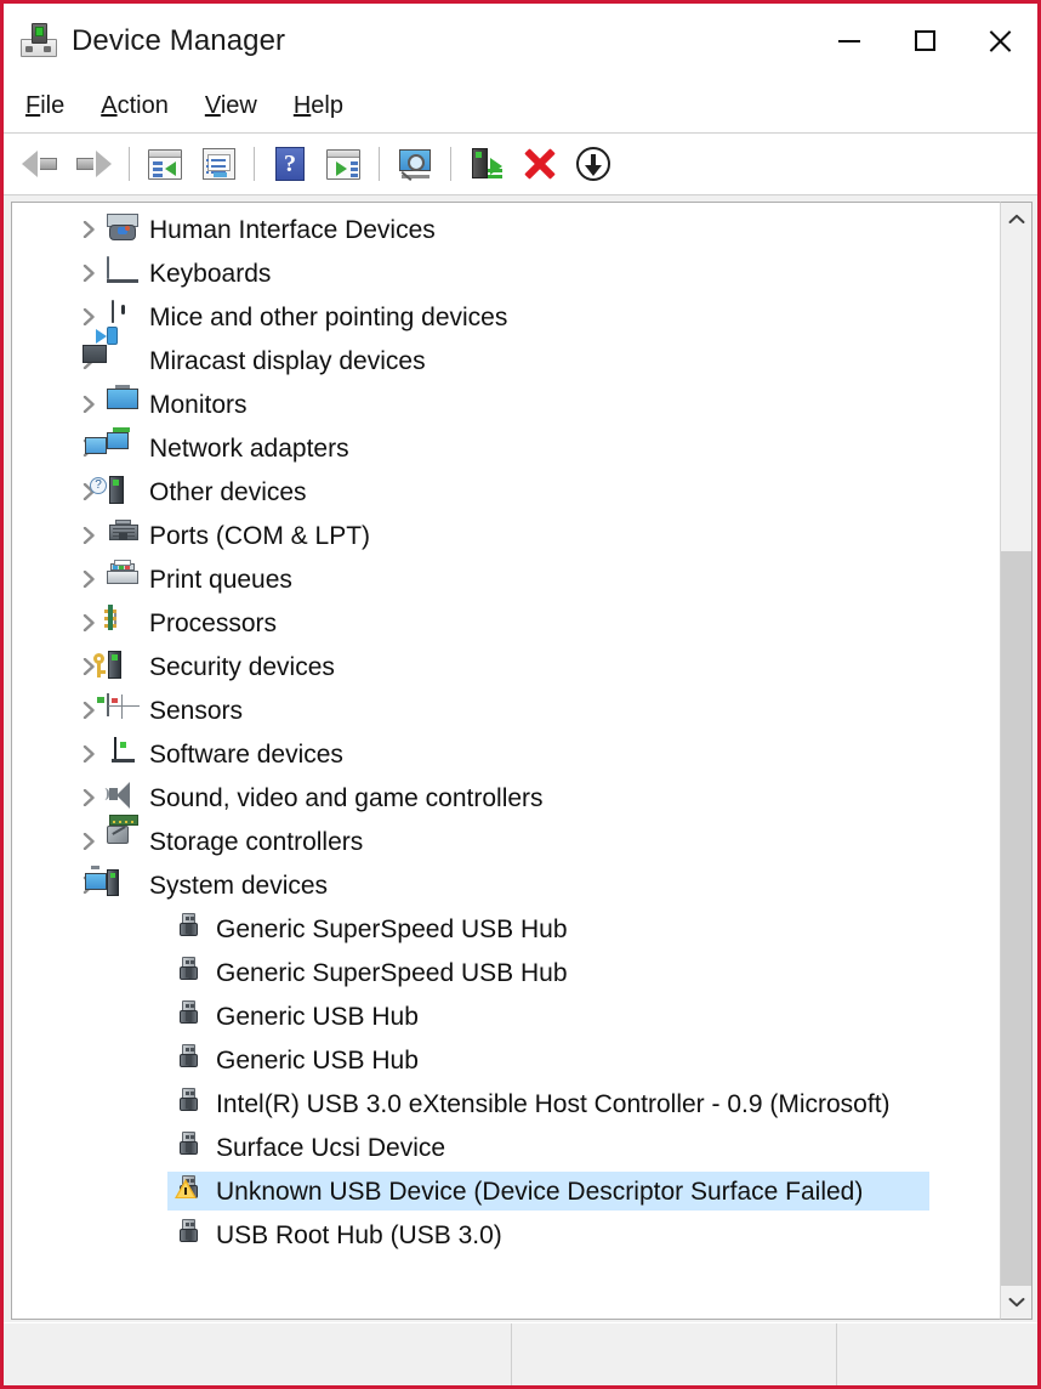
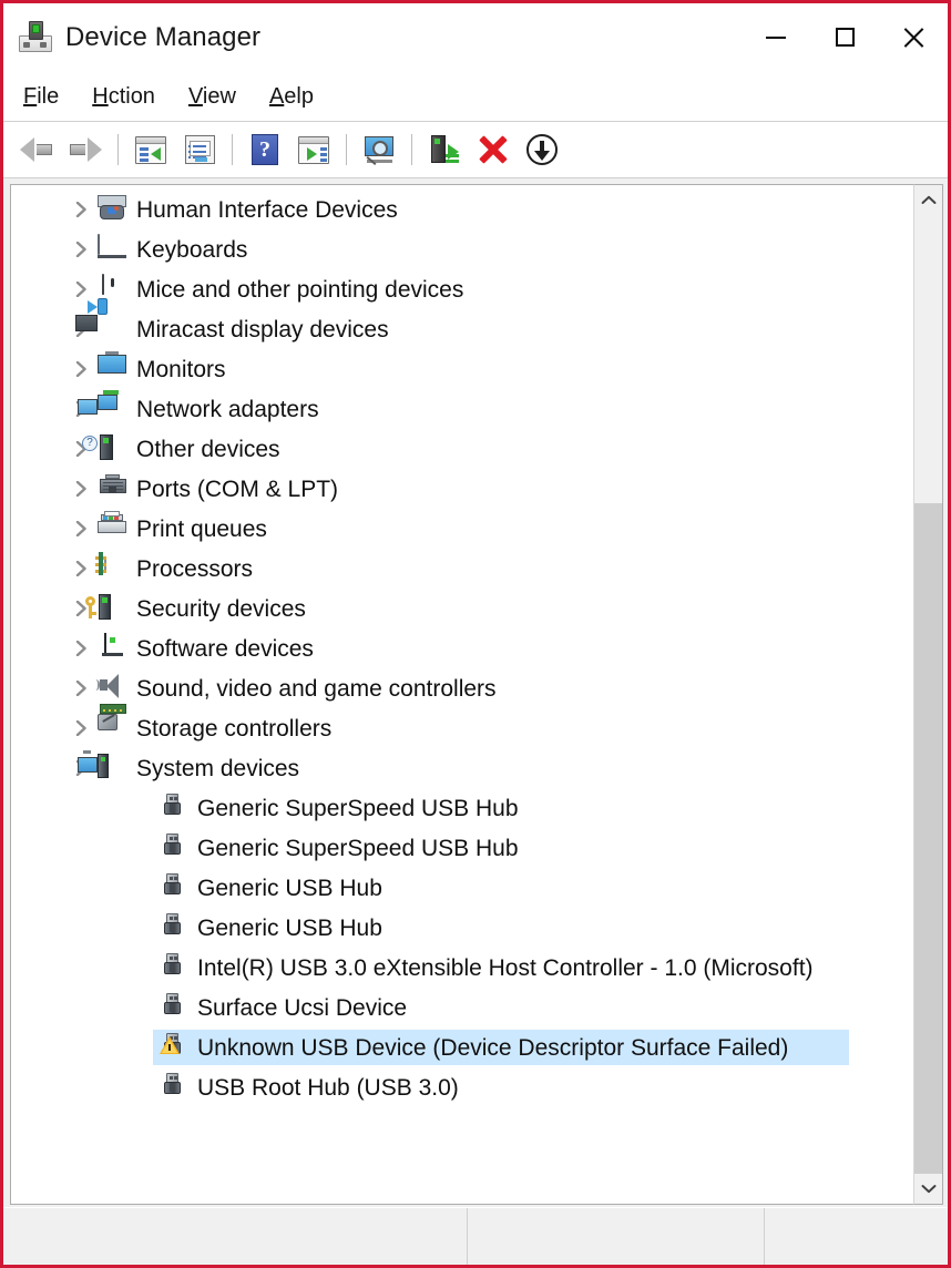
  Device Manager
  File
- Action
+ Hction
  View
- Help
+ Aelp
  ?
  Human Interface Devices
  Keyboards
  Mice and other pointing devices
  Miracast display devices
  Monitors
  Network adapters
  ?
  Other devices
  Ports (COM & LPT)
  Print queues
  Processors
  Security devices
- Sensors
  Software devices
  Sound, video and game controllers
  Storage controllers
  System devices
  Generic SuperSpeed USB Hub
  Generic SuperSpeed USB Hub
  Generic USB Hub
  Generic USB Hub
- Intel(R) USB 3.0 eXtensible Host Controller - 0.9 (Microsoft)
+ Intel(R) USB 3.0 eXtensible Host Controller - 1.0 (Microsoft)
  Surface Ucsi Device
  Unknown USB Device (Device Descriptor Surface Failed)
  USB Root Hub (USB 3.0)
